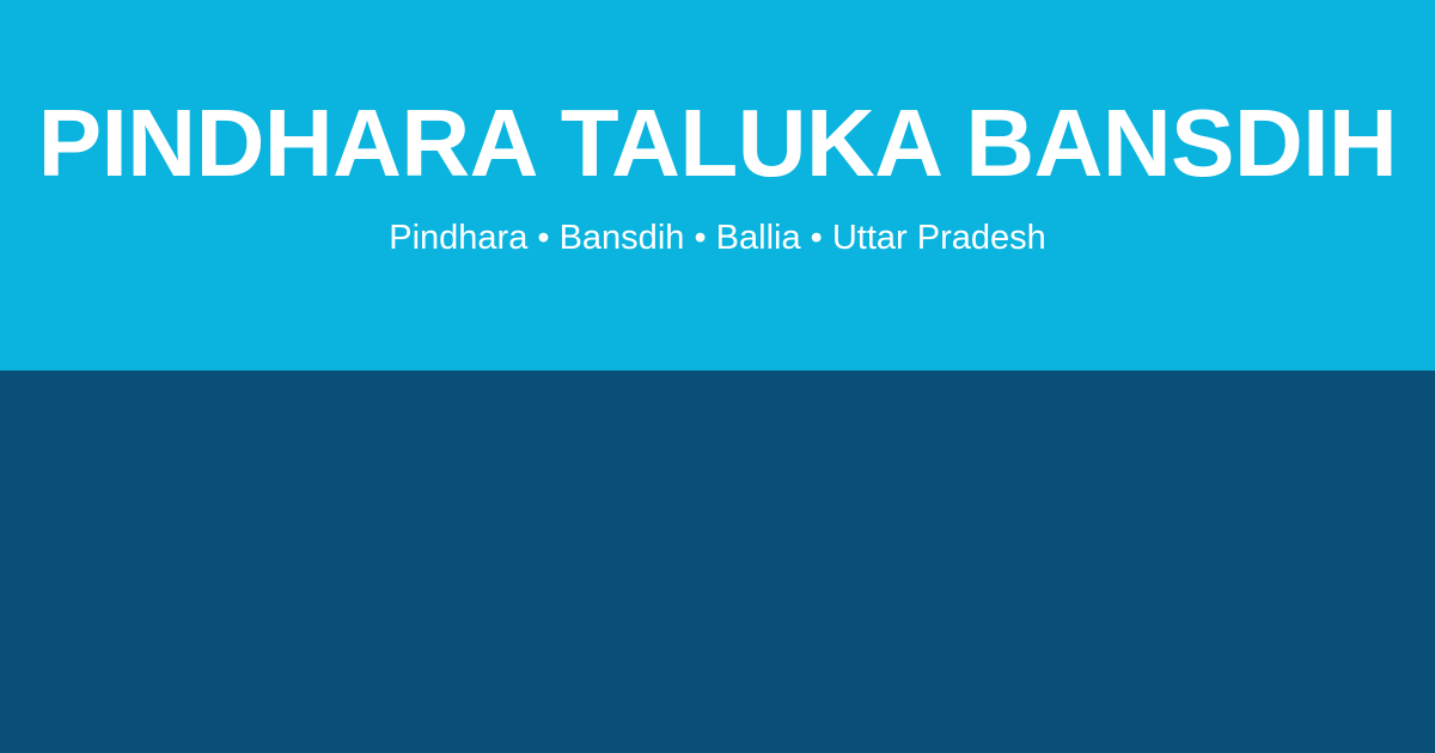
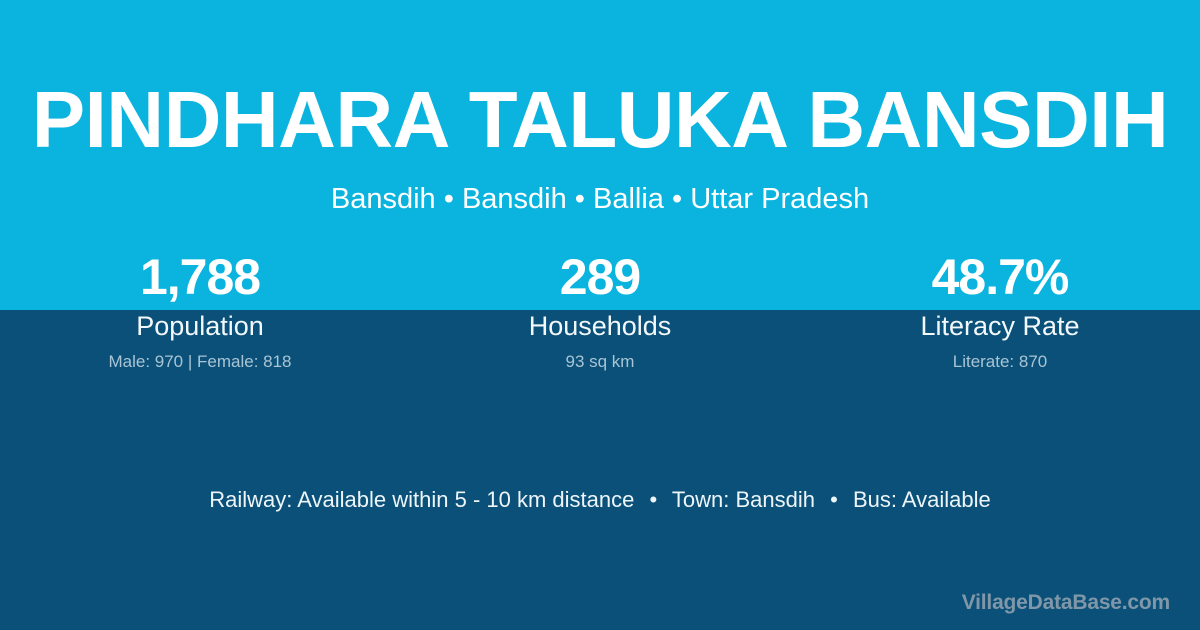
  PINDHARA TALUKA BANSDIH
- Pindhara • Bansdih • Ballia • Uttar Pradesh
+ Bansdih • Bansdih • Ballia • Uttar Pradesh
+ 1,788
+ Population
+ Male: 970 | Female: 818
+ 289
+ Households
+ 93 sq km
+ 48.7%
+ Literacy Rate
+ Literate: 870
+ Railway: Available within 5 - 10 km distance • Town: Bansdih • Bus: Available
+ VillageDataBase.com
